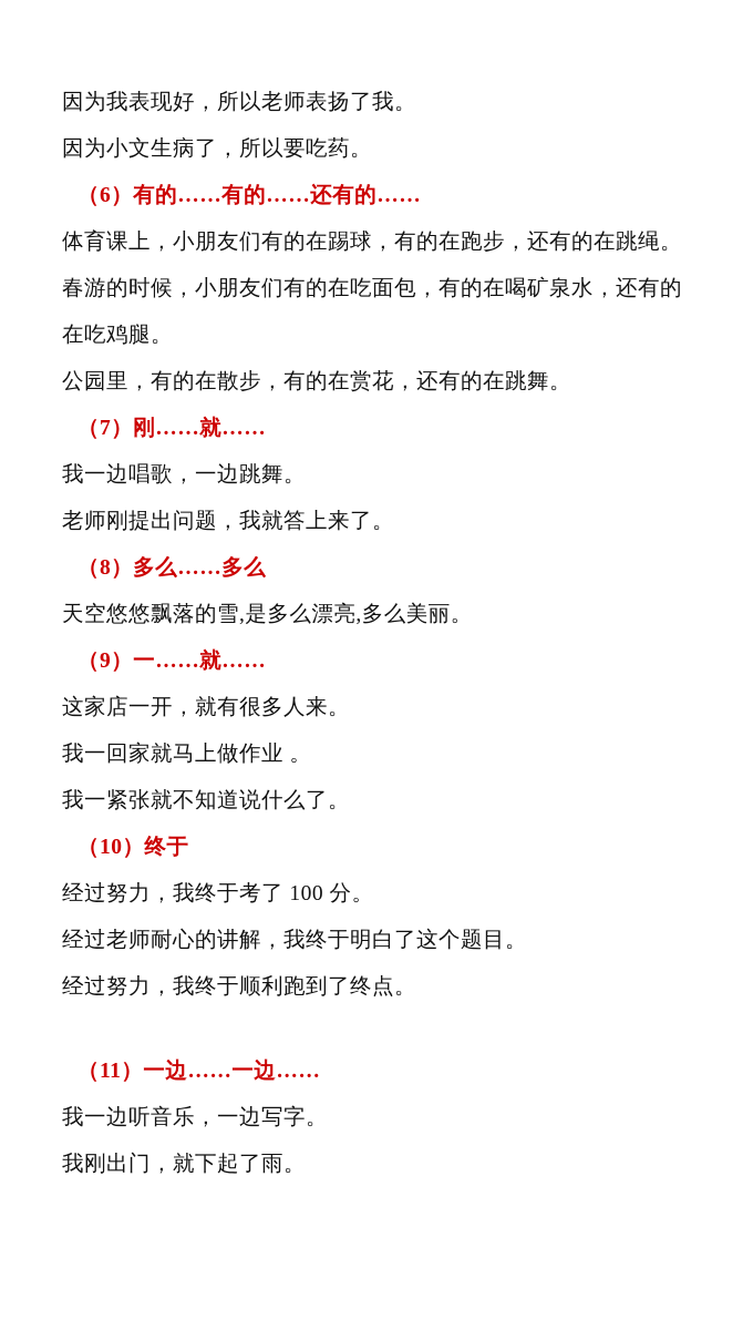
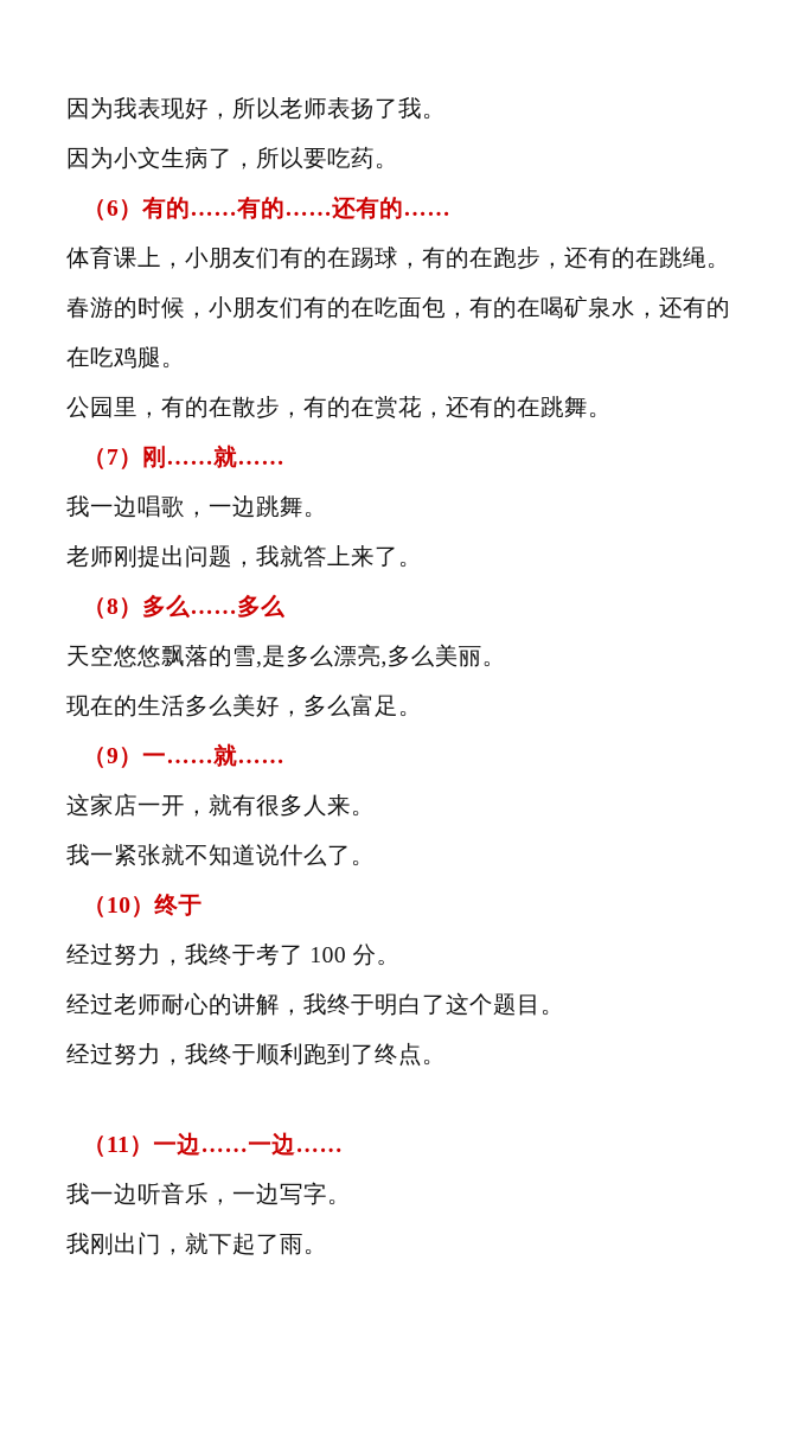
  因为我表现好，所以老师表扬了我。
  因为小文生病了，所以要吃药。
  （6）有的……有的……还有的……
  体育课上，小朋友们有的在踢球，有的在跑步，还有的在跳绳。
  春游的时候，小朋友们有的在吃面包，有的在喝矿泉水，还有的在吃鸡腿。
  公园里，有的在散步，有的在赏花，还有的在跳舞。
  （7）刚……就……
  我一边唱歌，一边跳舞。
  老师刚提出问题，我就答上来了。
  （8）多么……多么
  天空悠悠飘落的雪,是多么漂亮,多么美丽。
+ 现在的生活多么美好，多么富足。
  （9）一……就……
  这家店一开，就有很多人来。
- 我一回家就马上做作业 。
  我一紧张就不知道说什么了。
  （10）终于
  经过努力，我终于考了 100 分。
  经过老师耐心的讲解，我终于明白了这个题目。
  经过努力，我终于顺利跑到了终点。
  （11）一边……一边……
  我一边听音乐，一边写字。
  我刚出门，就下起了雨。
